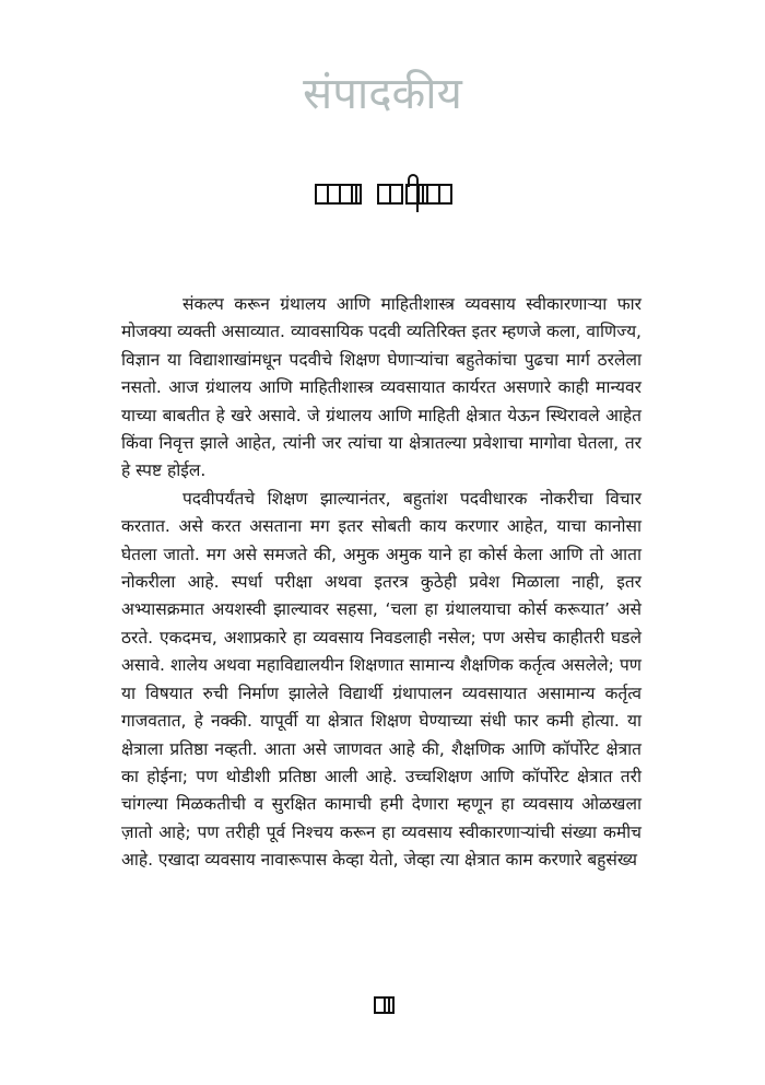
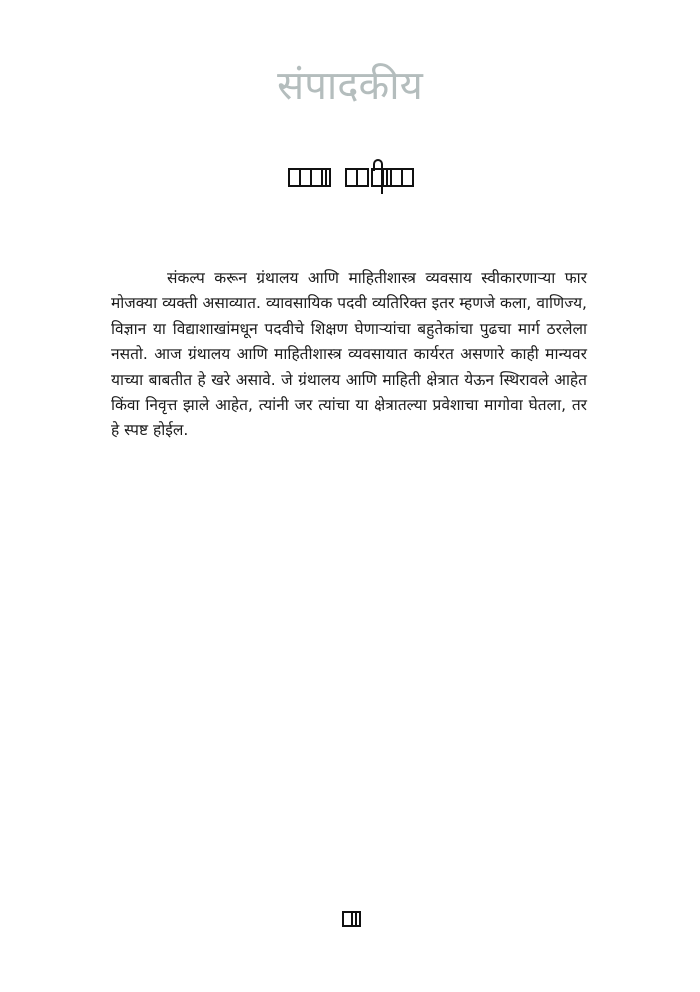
  संपादकीय
  संकल्प करून ग्रंथालय आणि माहितीशास्त्र व्यवसाय स्वीकारणाऱ्या फार मोजक्या व्यक्ती असाव्यात. व्यावसायिक पदवी व्यतिरिक्त इतर म्हणजे कला, वाणिज्य, विज्ञान या विद्याशाखांमधून पदवीचे शिक्षण घेणाऱ्यांचा बहुतेकांचा पुढचा मार्ग ठरलेला नसतो. आज ग्रंथालय आणि माहितीशास्त्र व्यवसायात कार्यरत असणारे काही मान्यवर याच्या बाबतीत हे खरे असावे. जे ग्रंथालय आणि माहिती क्षेत्रात येऊन स्थिरावले आहेत किंवा निवृत्त झाले आहेत, त्यांनी जर त्यांचा या क्षेत्रातल्या प्रवेशाचा मागोवा घेतला, तर हे स्पष्ट होईल.
- पदवीपर्यंतचे शिक्षण झाल्यानंतर, बहुतांश पदवीधारक नोकरीचा विचार करतात. असे करत असताना मग इतर सोबती काय करणार आहेत, याचा कानोसा घेतला जातो. मग असे समजते की, अमुक अमुक याने हा कोर्स केला आणि तो आता नोकरीला आहे. स्पर्धा परीक्षा अथवा इतरत्र कुठेही प्रवेश मिळाला नाही, इतर अभ्यासक्रमात अयशस्वी झाल्यावर सहसा, ‘चला हा ग्रंथालयाचा कोर्स करूयात’ असे ठरते. एकदमच, अशाप्रकारे हा व्यवसाय निवडलाही नसेल; पण असेच काहीतरी घडले असावे. शालेय अथवा महाविद्यालयीन शिक्षणात सामान्य शैक्षणिक कर्तृत्व असलेले; पण या विषयात रुची निर्माण झालेले विद्यार्थी ग्रंथापालन व्यवसायात असामान्य कर्तृत्व गाजवतात, हे नक्की. यापूर्वी या क्षेत्रात शिक्षण घेण्याच्या संधी फार कमी होत्या. या क्षेत्राला प्रतिष्ठा नव्हती. आता असे जाणवत आहे की, शैक्षणिक आणि कॉर्पोरेट क्षेत्रात का होईना; पण थोडीशी प्रतिष्ठा आली आहे. उच्चशिक्षण आणि कॉर्पोरेट क्षेत्रात तरी चांगल्या मिळकतीची व सुरक्षित कामाची हमी देणारा म्हणून हा व्यवसाय ओळखला ज़ातो आहे; पण तरीही पूर्व निश्चय करून हा व्यवसाय स्वीकारणाऱ्यांची संख्या कमीच आहे. एखादा व्यवसाय नावारूपास केव्हा येतो, जेव्हा त्या क्षेत्रात काम करणारे बहुसंख्य
